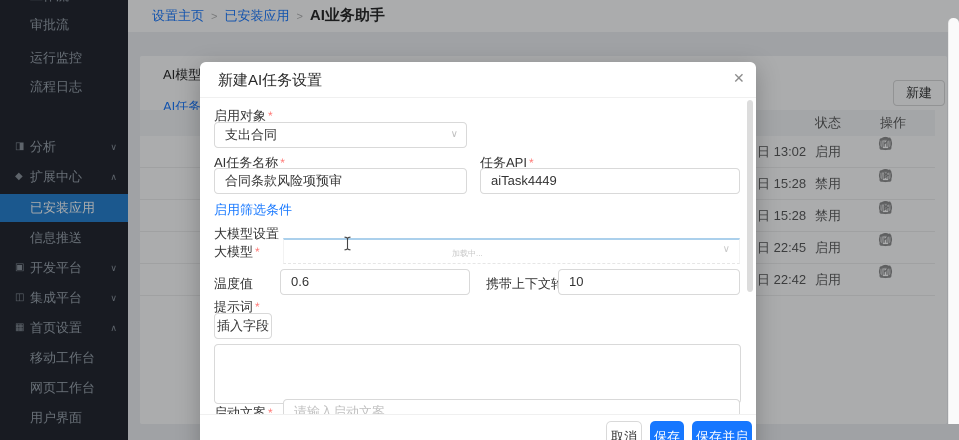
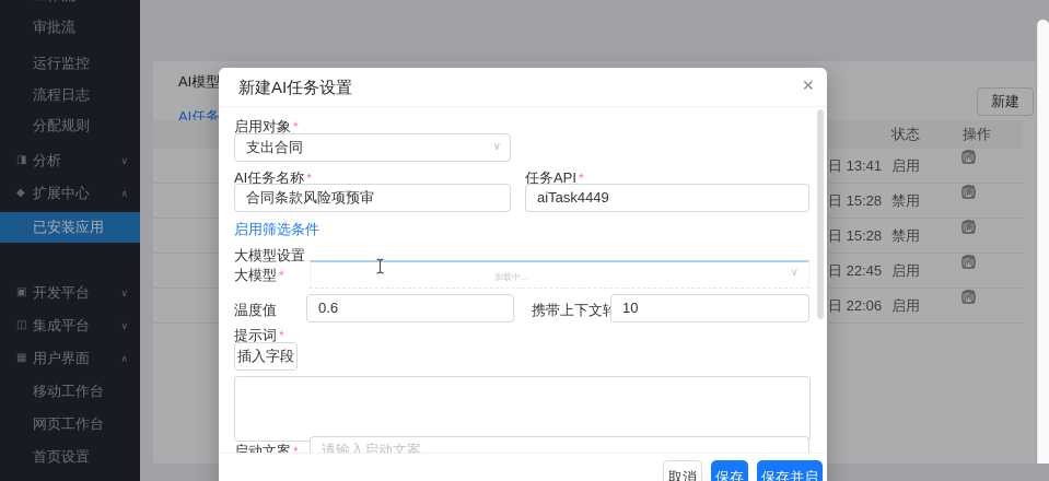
  审批流
  运行监控
  流程日志
+ 分配规则
  ◨
  分析
  ∨
  ◆
  扩展中心
  ∧
  已安装应用
- 信息推送
  ▣
  开发平台
  ∨
  ◫
  集成平台
  ∨
  ▦
- 首页设置
+ 用户界面
  ∧
  移动工作台
  网页工作台
- 用户界面
+ 首页设置
- 设置主页 > 已安装应用 > AI业务助手
  AI模型
  AI任务
  新建
  状态
  操作
- 日 13:02
+ 日 13:41
  启用
  日 15:28
  禁用
  日 15:28
  禁用
  日 22:45
  启用
- 日 22:42
+ 日 22:06
  启用
  新建AI任务设置
  ✕
  启用对象 *
  支出合同
  ∨
  AI任务名称 *
  任务API *
  合同条款风险项预审
  aiTask4449
  启用筛选条件
  大模型设置
  大模型 *
  加载中...
  ∨
  温度值
  0.6
  10
  提示词 *
  插入字段
  启动文案 *
  请输入启动文案
  取消
  保存
  保存并启
